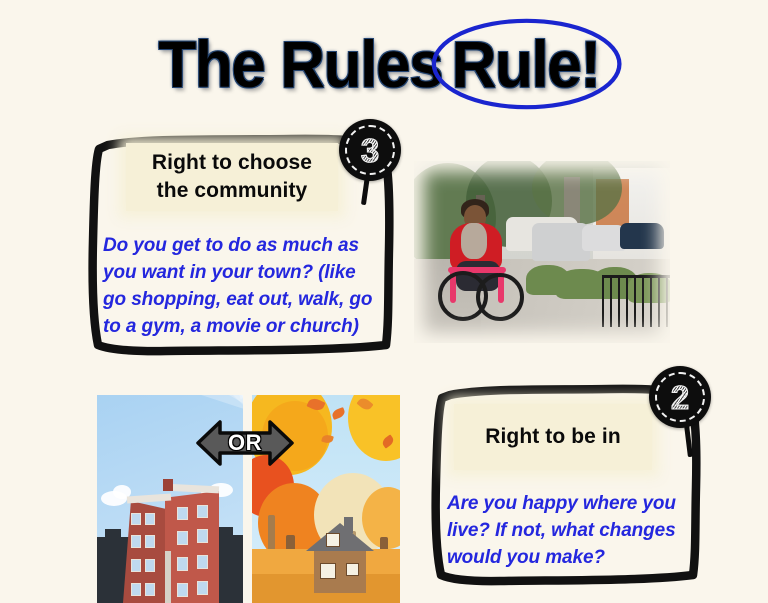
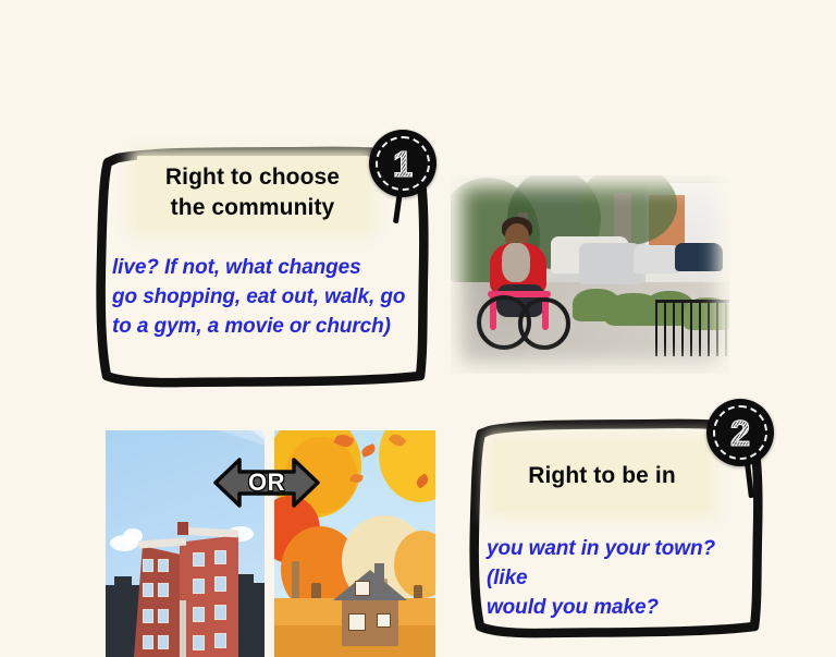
- The Rules Rule!
  Right to choose
  the community
- Do you get to do as much as
- you want in your town? (like
+ live? If not, what changes
  go shopping, eat out, walk, go
  to a gym, a movie or church)
- 3
+ 1
  Right to be in
- Are you happy where you
- live? If not, what changes
+ you want in your town? (like
  would you make?
  2
  OR
